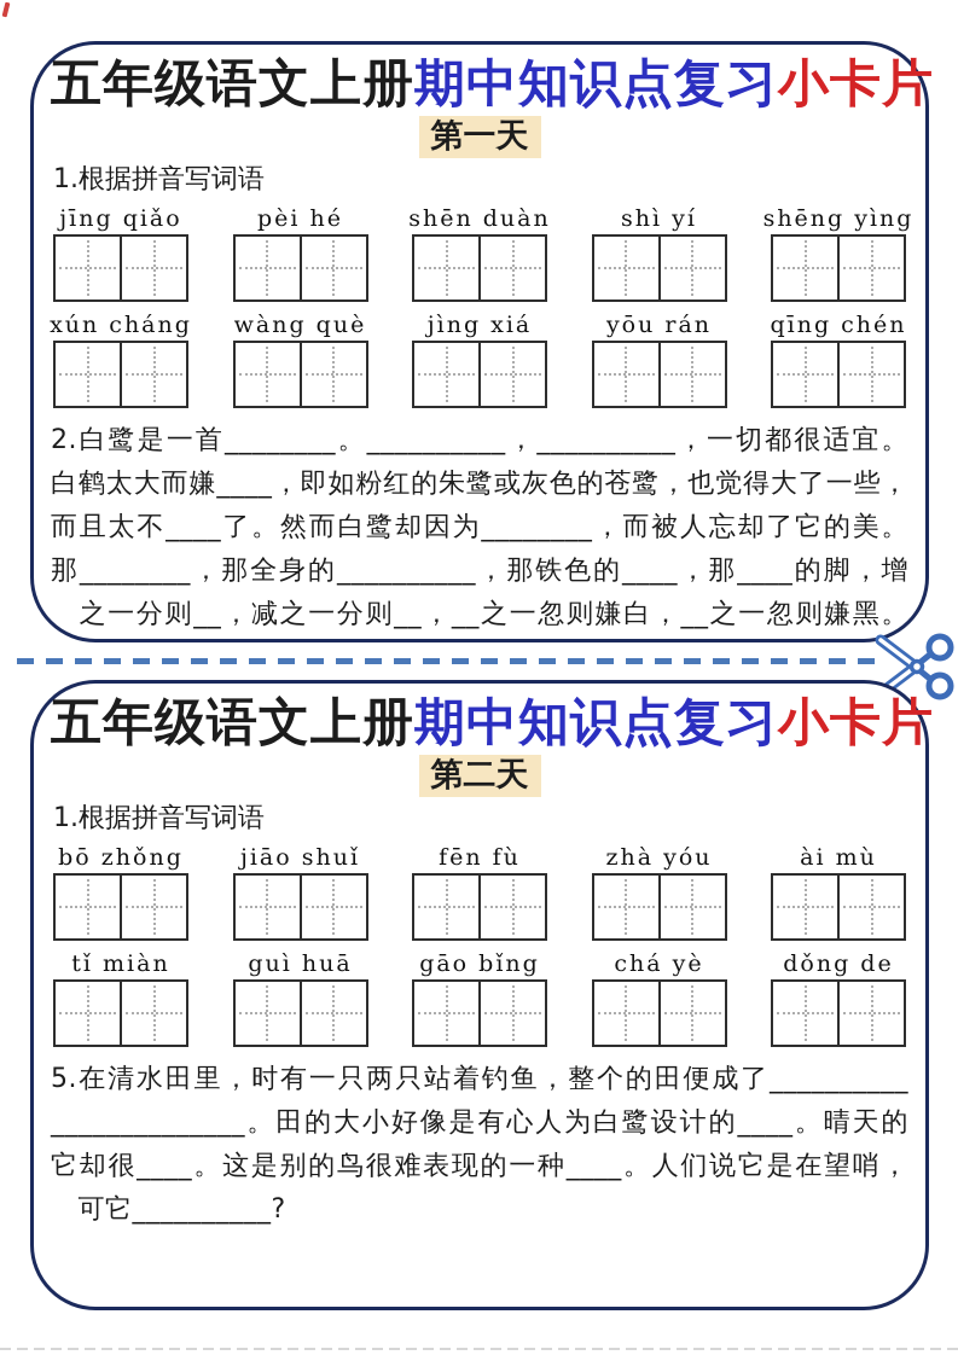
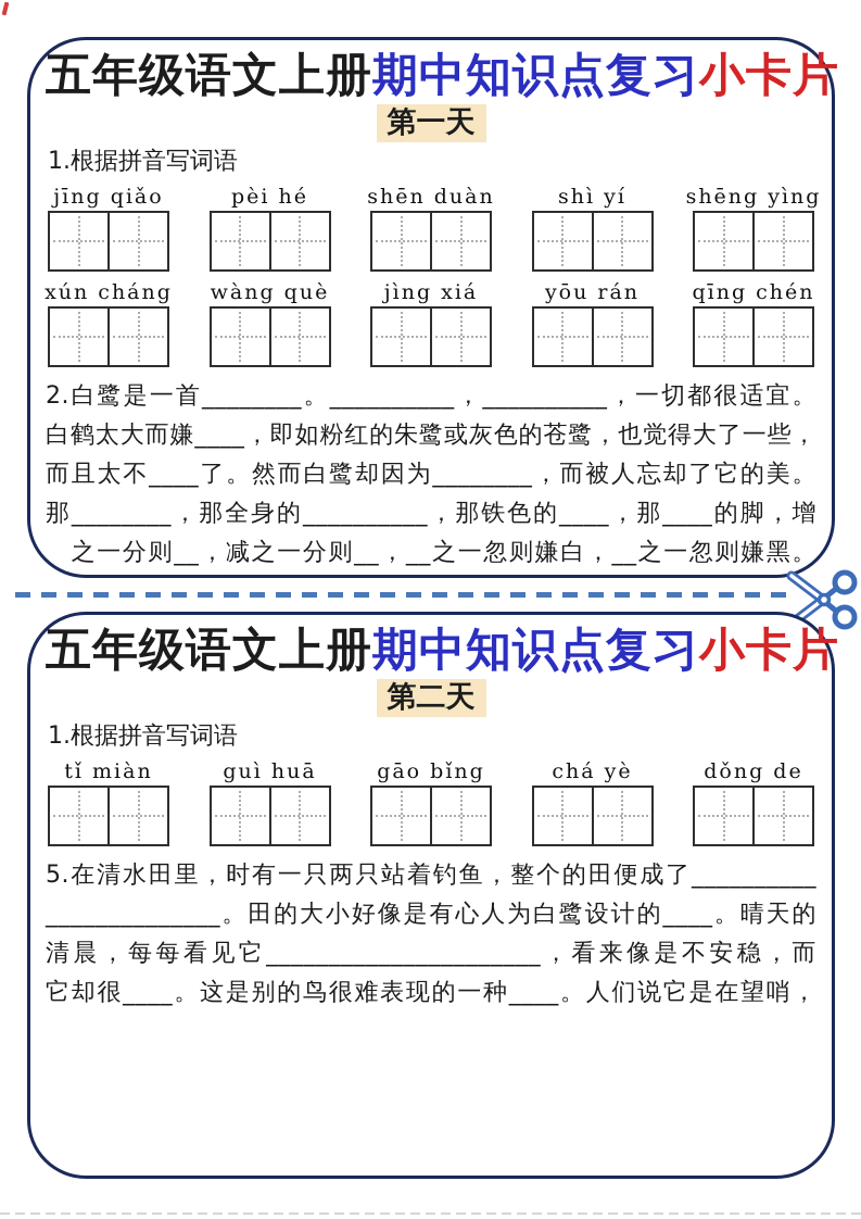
  五年级语文上册期中知识点复习小卡片
  第一天
  1.根据拼音写词语
  jīng qiǎo
  pèi hé
  shēn duàn
  shì yí
  shēng yìng
  xún cháng
  wàng què
  jìng xiá
  yōu rán
  qīng chén
  2.白鹭是一首________。__________，__________，一切都很适宜。
  白鹤太大而嫌____，即如粉红的朱鹭或灰色的苍鹭，也觉得大了一些，
  而且太不____了。然而白鹭却因为________，而被人忘却了它的美。
  那________，那全身的__________，那铁色的____，那____的脚，增
  之一分则__，减之一分则__，__之一忽则嫌白，__之一忽则嫌黑。
  五年级语文上册期中知识点复习小卡片
  第二天
  1.根据拼音写词语
- bō zhǒng
- jiāo shuǐ
- fēn fù
- zhà yóu
- ài mù
  tǐ miàn
  guì huā
  gāo bǐng
  chá yè
  dǒng de
  5.在清水田里，时有一只两只站着钓鱼，整个的田便成了__________
  ______________。田的大小好像是有心人为白鹭设计的____。晴天的
+ 清晨，每每看见它______________________，看来像是不安稳，而
  它却很____。这是别的鸟很难表现的一种____。人们说它是在望哨，
- 可它__________?
